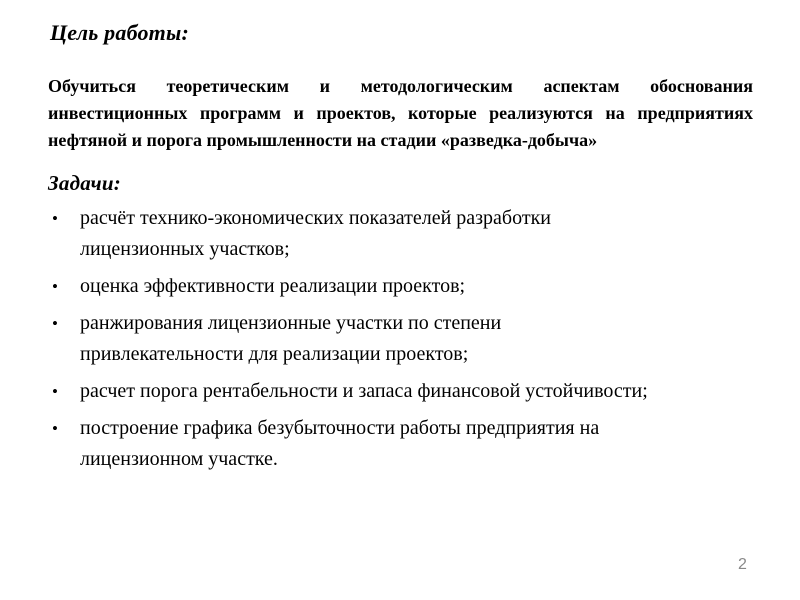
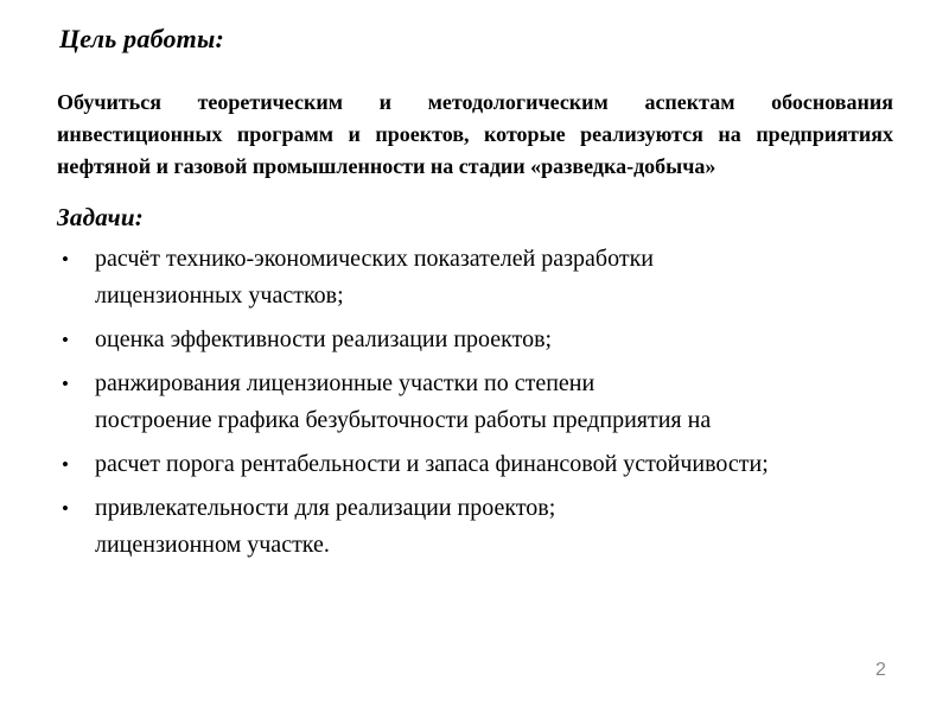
  Цель работы:
  Обучиться теоретическим и методологическим аспектам обоснования
  инвестиционных программ и проектов, которые реализуются на предприятиях
- нефтяной и порога промышленности на стадии «разведка-добыча»
+ нефтяной и газовой промышленности на стадии «разведка-добыча»
  Задачи:
  •
  расчёт технико-экономических показателей разработки
  лицензионных участков;
  •
  оценка эффективности реализации проектов;
  •
  ранжирования лицензионные участки по степени
- привлекательности для реализации проектов;
+ построение графика безубыточности работы предприятия на
  •
  расчет порога рентабельности и запаса финансовой устойчивости;
  •
- построение графика безубыточности работы предприятия на
+ привлекательности для реализации проектов;
  лицензионном участке.
  2
